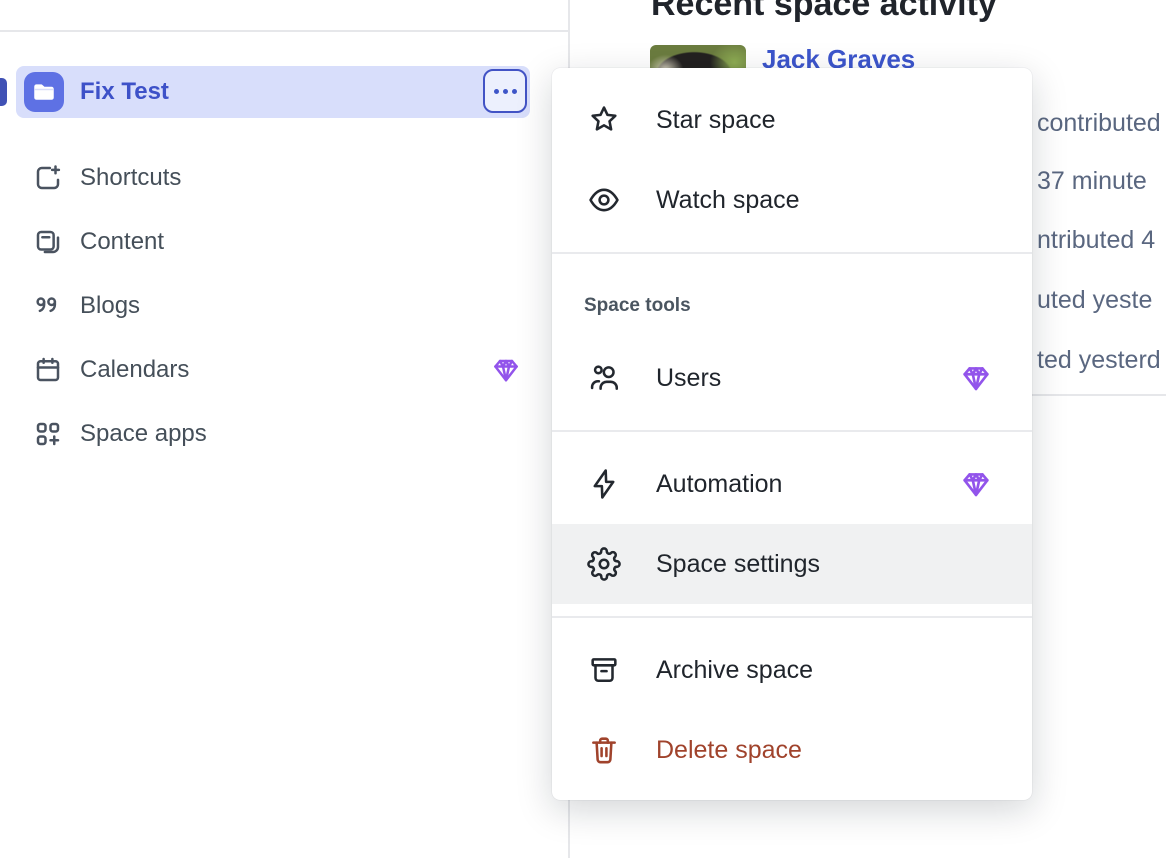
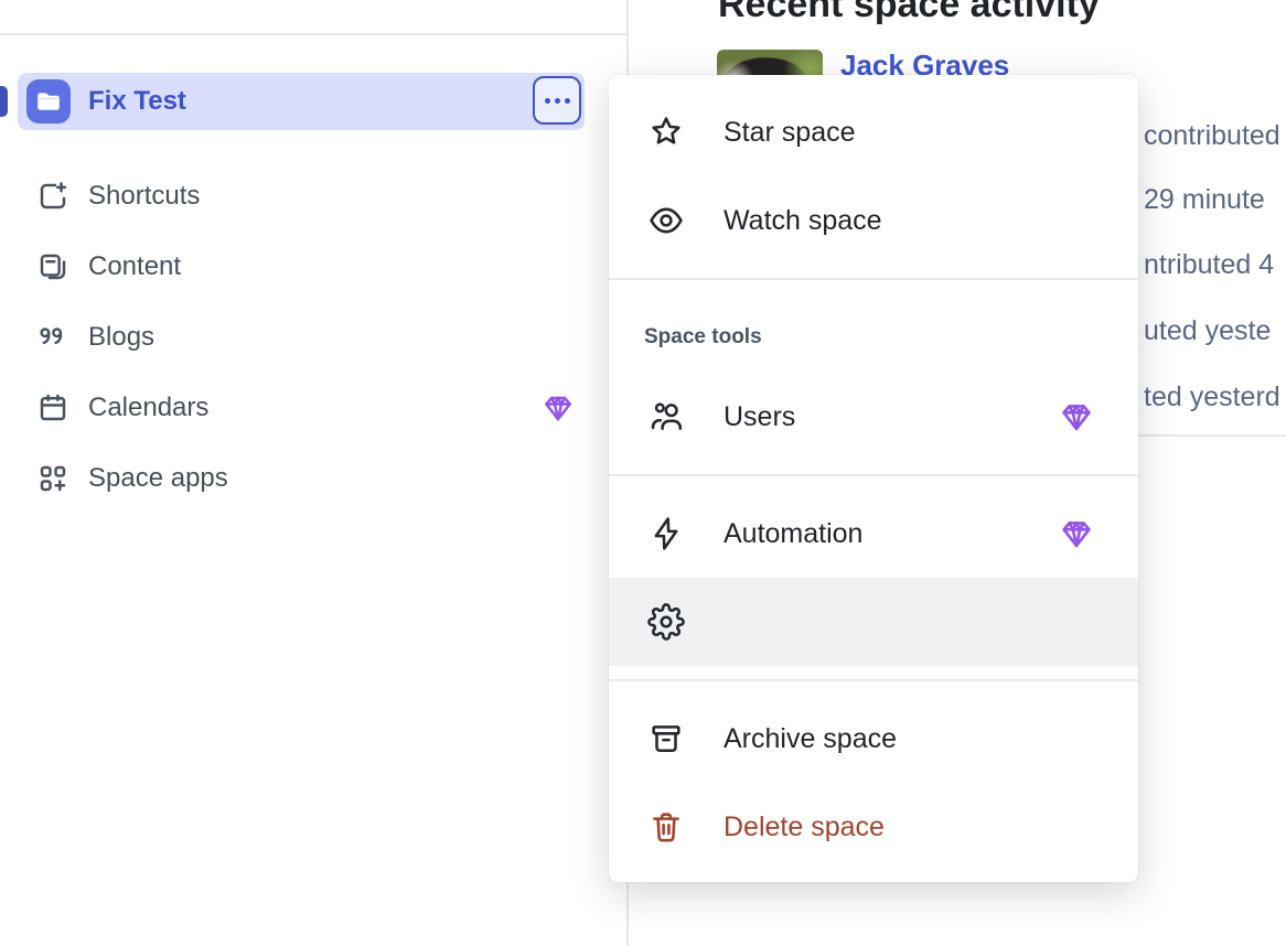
  Recent space activity
  Jack Graves
  contributed
- 37 minute
+ 29 minute
  ntributed 4
  uted yeste
  ted yesterd
  Fix Test
  Shortcuts
  Content
  Blogs
  Calendars
  Space apps
  Star space
  Watch space
  Space tools
  Users
  Automation
- Space settings
  Archive space
  Delete space
